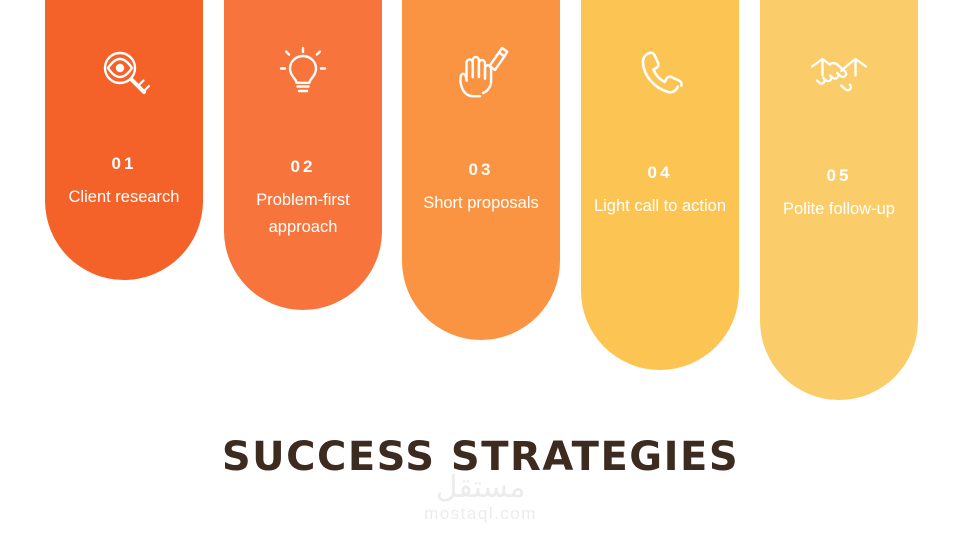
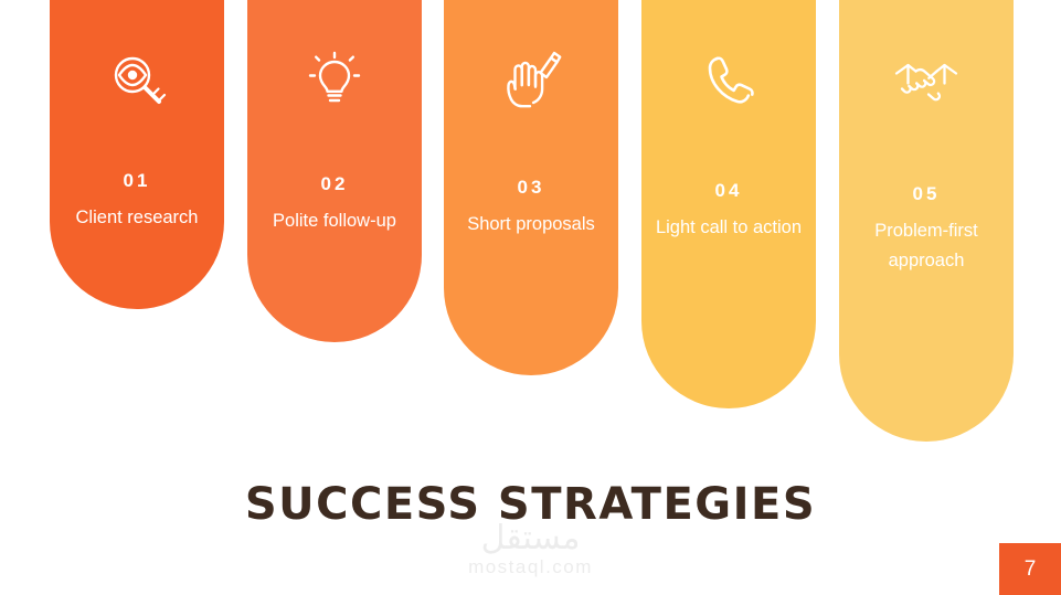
  01
  Client research
  02
- Problem-first approach
+ Polite follow-up
  03
  Short proposals
  04
  Light call to action
  05
- Polite follow-up
+ Problem-first approach
  SUCCESS STRATEGIES
+ 7
